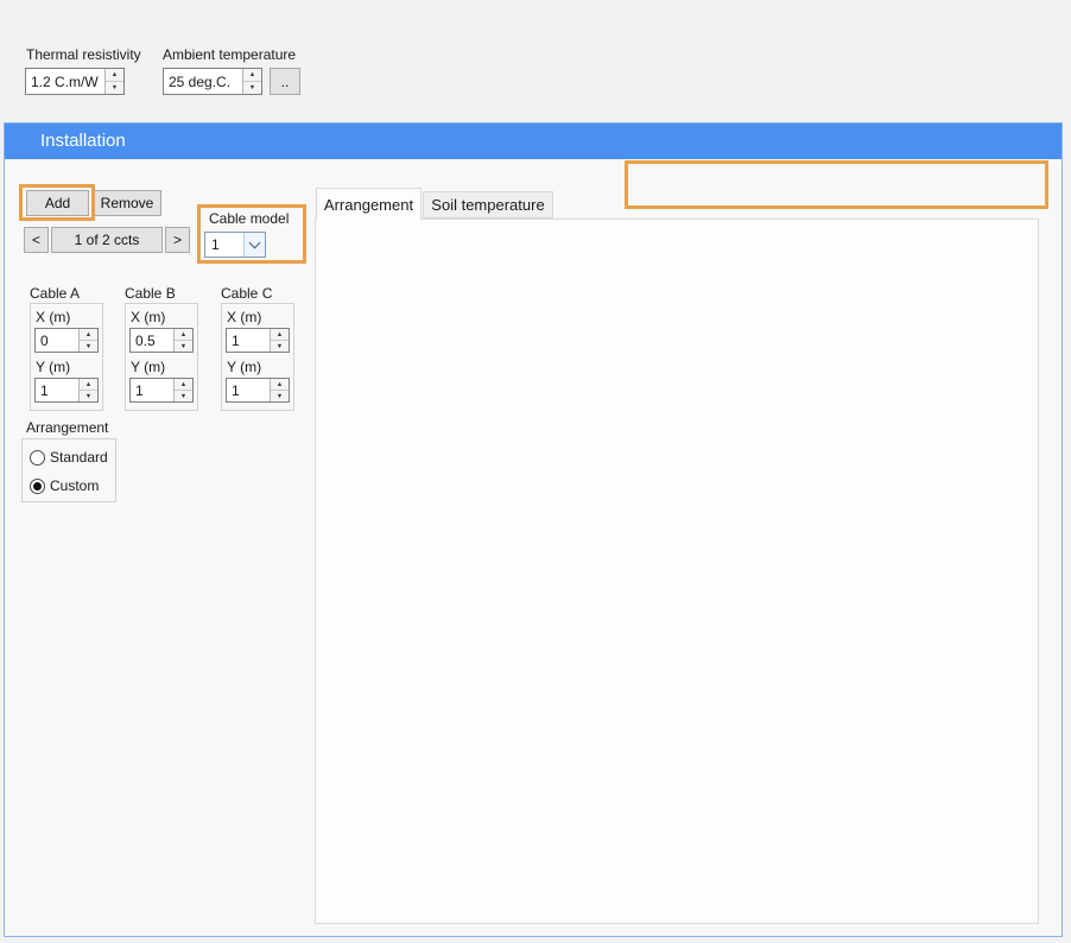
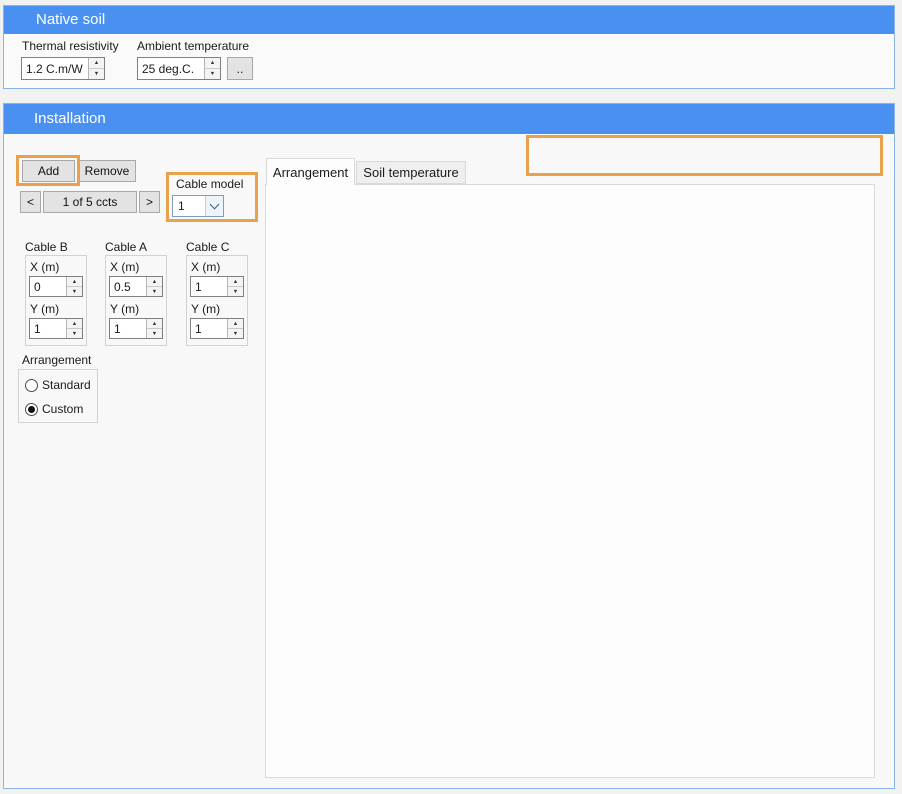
+ Native soil
  Thermal resistivity
  1.2 C.m/W
  Ambient temperature
  25 deg.C.
  ..
  Installation
  Add
  Remove
  <
- 1 of 2 ccts
+ 1 of 5 ccts
  >
  Cable model
  1
- Cable A
+ Cable B
  X (m)
  0
  Y (m)
  1
- Cable B
+ Cable A
  X (m)
  0.5
  Y (m)
  1
  Cable C
  X (m)
  1
  Y (m)
  1
  Arrangement
  Standard
  Custom
  Arrangement
  Soil temperature
